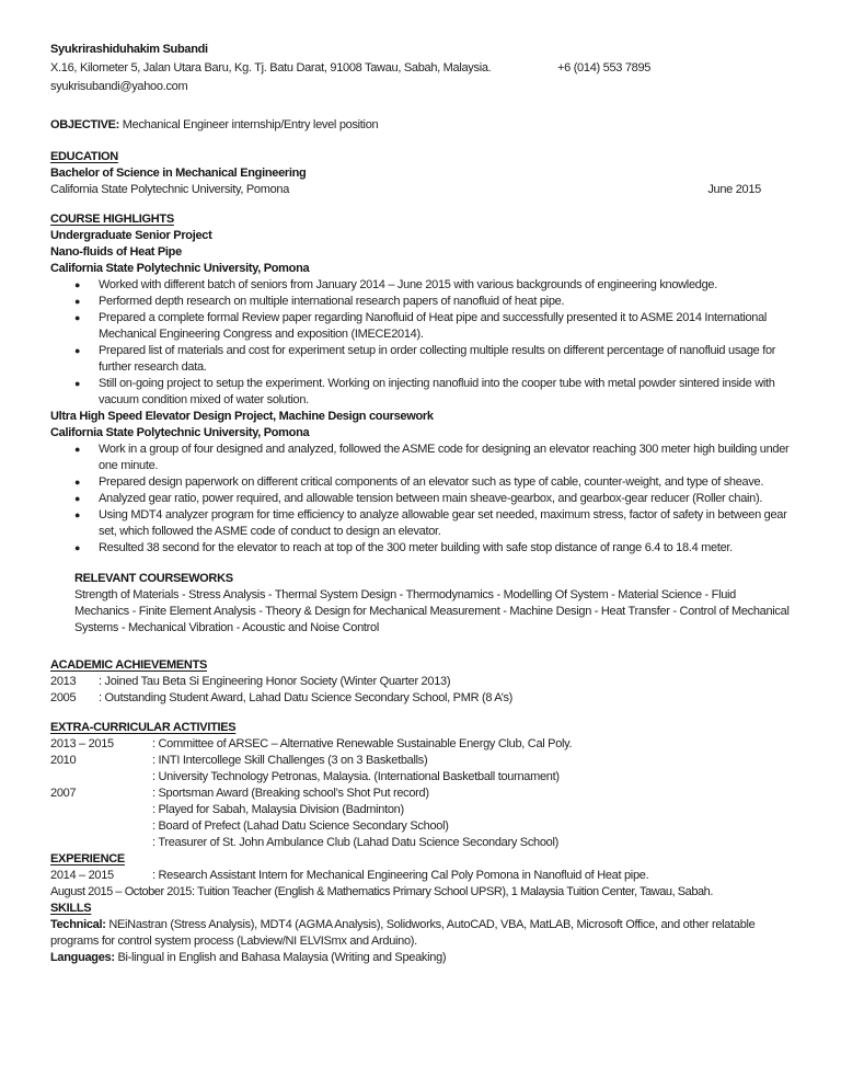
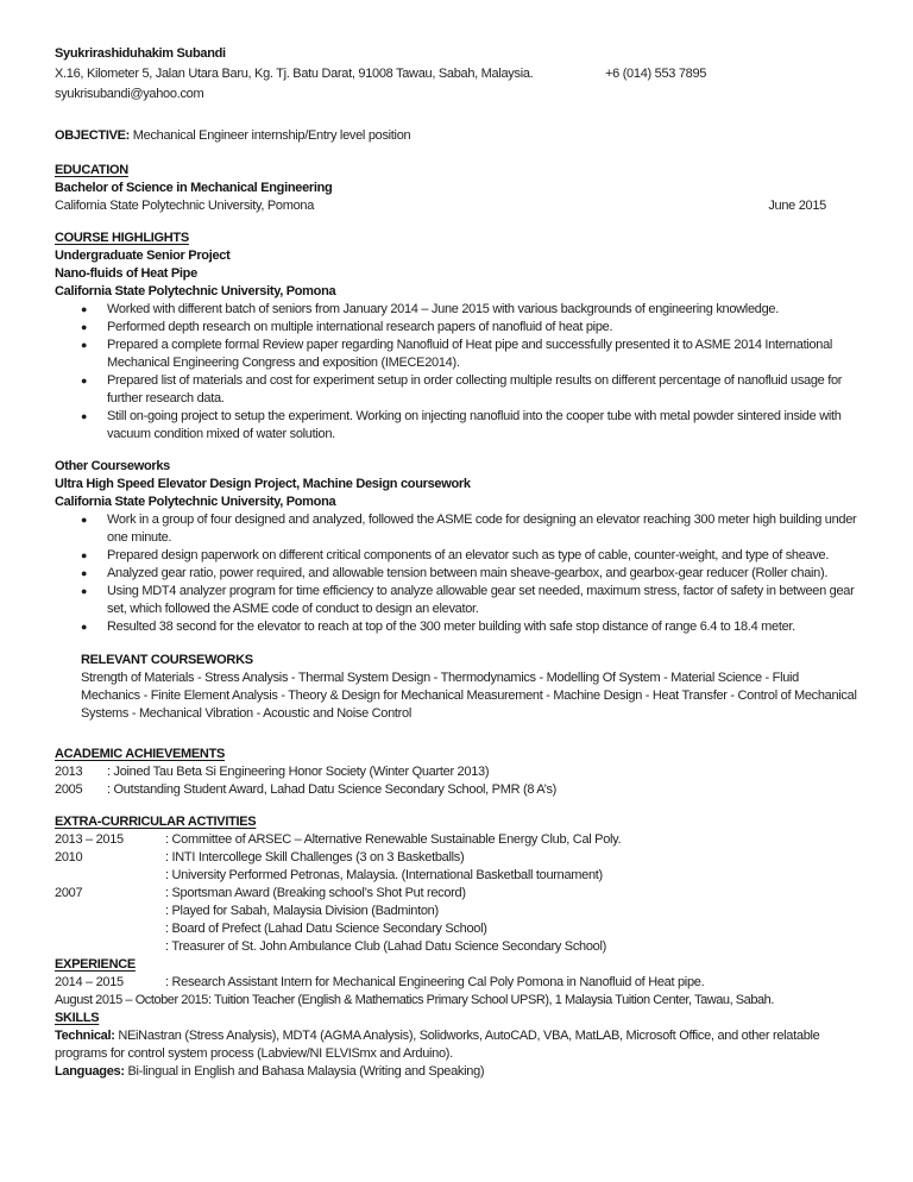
  Syukrirashiduhakim Subandi
  X.16, Kilometer 5, Jalan Utara Baru, Kg. Tj. Batu Darat, 91008 Tawau, Sabah, Malaysia.
  +6 (014) 553 7895
  syukrisubandi@yahoo.com
  OBJECTIVE: Mechanical Engineer internship/Entry level position
  EDUCATION
  Bachelor of Science in Mechanical Engineering
  California State Polytechnic University, Pomona
  June 2015
  COURSE HIGHLIGHTS
  Undergraduate Senior Project
  Nano-fluids of Heat Pipe
  California State Polytechnic University, Pomona
  ●
  Worked with different batch of seniors from January 2014 – June 2015 with various backgrounds of engineering knowledge.
  ●
  Performed depth research on multiple international research papers of nanofluid of heat pipe.
  ●
  Prepared a complete formal Review paper regarding Nanofluid of Heat pipe and successfully presented it to ASME 2014 International Mechanical Engineering Congress and exposition (IMECE2014).
  ●
  Prepared list of materials and cost for experiment setup in order collecting multiple results on different percentage of nanofluid usage for further research data.
  ●
  Still on-going project to setup the experiment. Working on injecting nanofluid into the cooper tube with metal powder sintered inside with vacuum condition mixed of water solution.
+ Other Courseworks
  Ultra High Speed Elevator Design Project, Machine Design coursework
  California State Polytechnic University, Pomona
  ●
  Work in a group of four designed and analyzed, followed the ASME code for designing an elevator reaching 300 meter high building under one minute.
  ●
  Prepared design paperwork on different critical components of an elevator such as type of cable, counter-weight, and type of sheave.
  ●
  Analyzed gear ratio, power required, and allowable tension between main sheave-gearbox, and gearbox-gear reducer (Roller chain).
  ●
  Using MDT4 analyzer program for time efficiency to analyze allowable gear set needed, maximum stress, factor of safety in between gear set, which followed the ASME code of conduct to design an elevator.
  ●
  Resulted 38 second for the elevator to reach at top of the 300 meter building with safe stop distance of range 6.4 to 18.4 meter.
  RELEVANT COURSEWORKS
  Strength of Materials - Stress Analysis - Thermal System Design - Thermodynamics - Modelling Of System - Material Science - Fluid Mechanics - Finite Element Analysis - Theory & Design for Mechanical Measurement - Machine Design - Heat Transfer - Control of Mechanical Systems - Mechanical Vibration - Acoustic and Noise Control
  ACADEMIC ACHIEVEMENTS
  2013
  : Joined Tau Beta Si Engineering Honor Society (Winter Quarter 2013)
  2005
  : Outstanding Student Award, Lahad Datu Science Secondary School, PMR (8 A’s)
  EXTRA-CURRICULAR ACTIVITIES
  2013 – 2015
  : Committee of ARSEC – Alternative Renewable Sustainable Energy Club, Cal Poly.
  2010
  : INTI Intercollege Skill Challenges (3 on 3 Basketballs)
- : University Technology Petronas, Malaysia. (International Basketball tournament)
+ : University Performed Petronas, Malaysia. (International Basketball tournament)
  2007
  : Sportsman Award (Breaking school’s Shot Put record)
  : Played for Sabah, Malaysia Division (Badminton)
  : Board of Prefect (Lahad Datu Science Secondary School)
  : Treasurer of St. John Ambulance Club (Lahad Datu Science Secondary School)
  EXPERIENCE
  2014 – 2015
  : Research Assistant Intern for Mechanical Engineering Cal Poly Pomona in Nanofluid of Heat pipe.
  August 2015 – October 2015: Tuition Teacher (English & Mathematics Primary School UPSR), 1 Malaysia Tuition Center, Tawau, Sabah.
  SKILLS
  Technical: NEiNastran (Stress Analysis), MDT4 (AGMA Analysis), Solidworks, AutoCAD, VBA, MatLAB, Microsoft Office, and other relatable programs for control system process (Labview/NI ELVISmx and Arduino).
  Languages: Bi-lingual in English and Bahasa Malaysia (Writing and Speaking)
